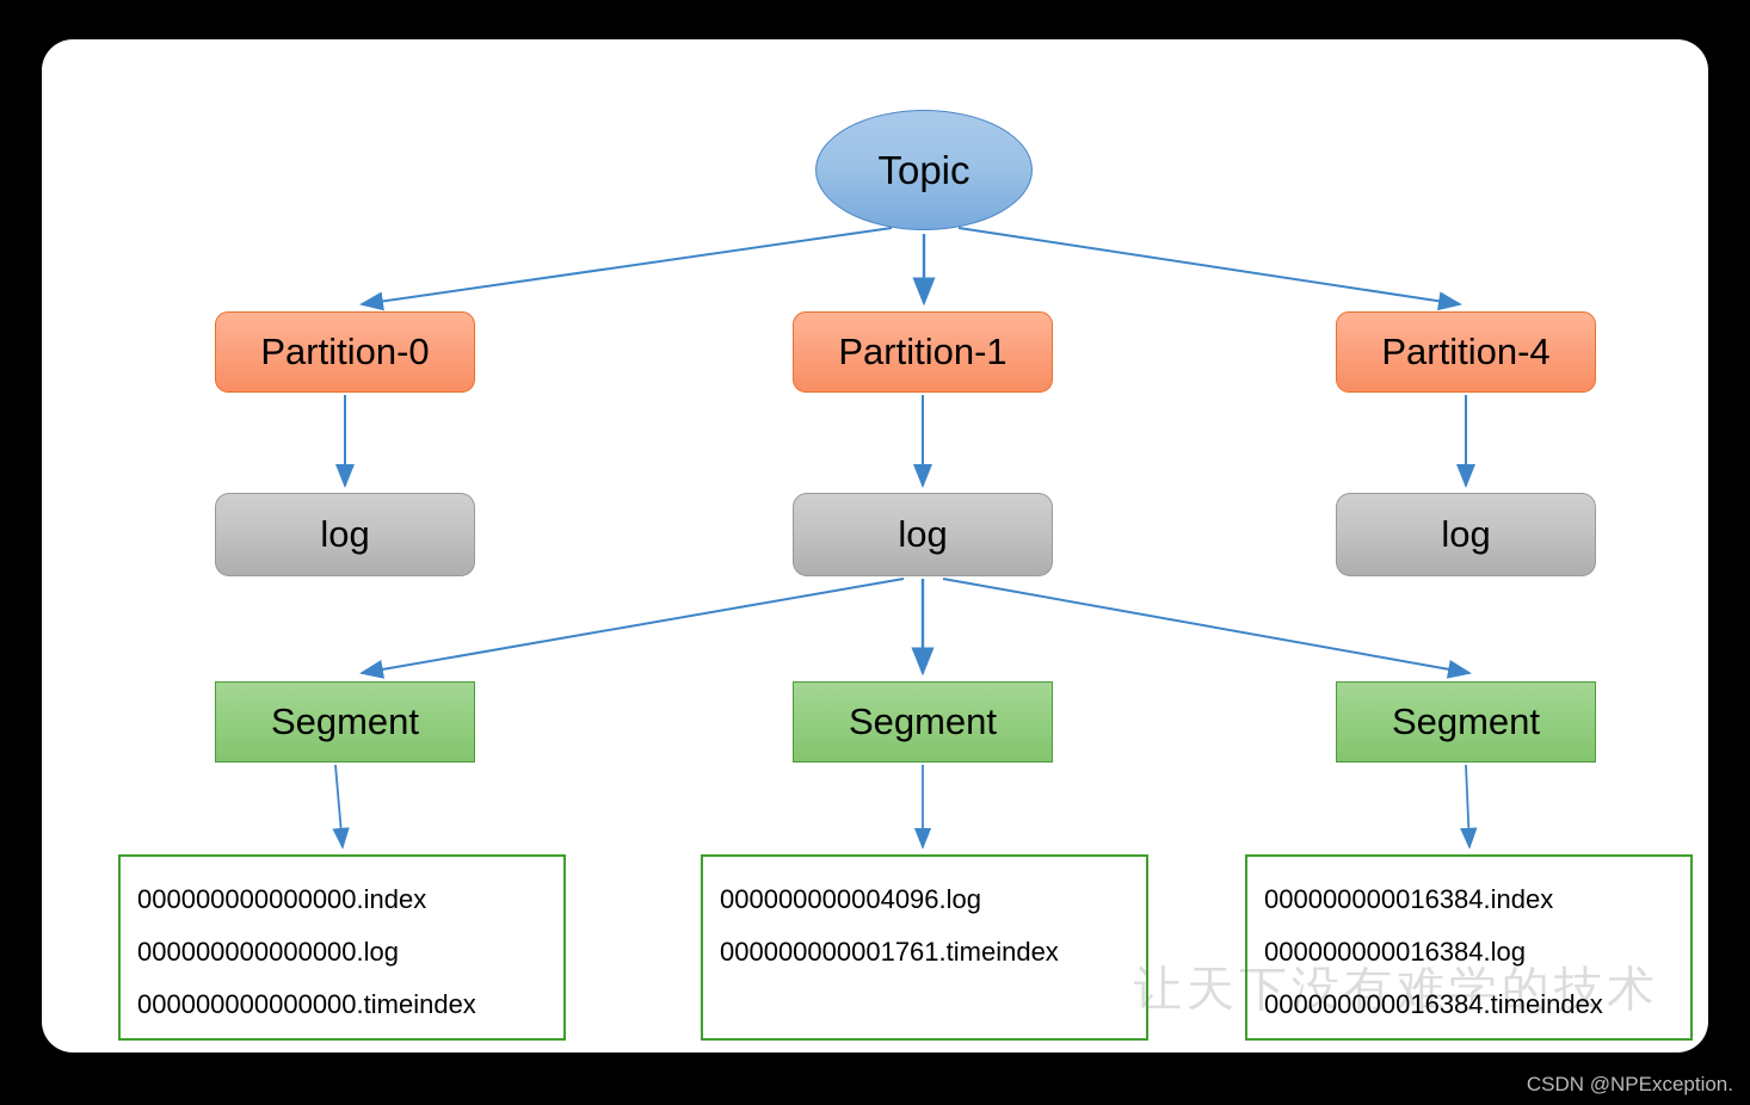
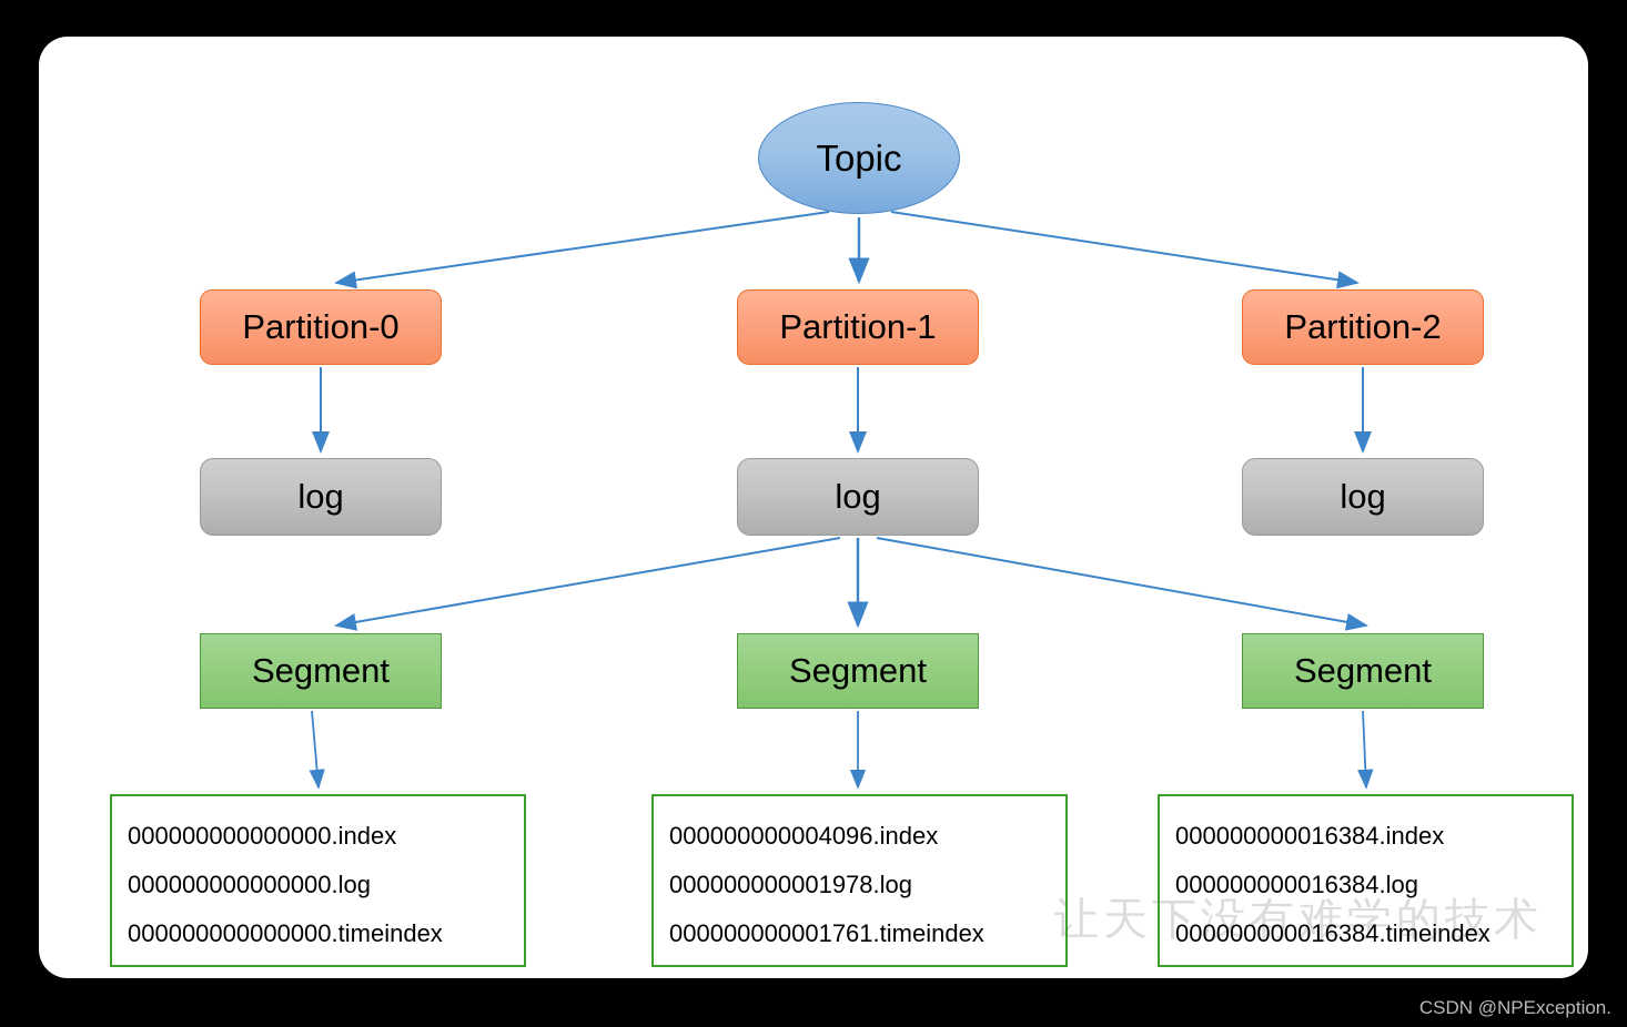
  让天下没有难学的技术
  Topic
  Partition-0
  Partition-1
- Partition-4
+ Partition-2
  log
  log
  log
  Segment
  Segment
  Segment
  000000000000000.index
  000000000000000.log
  000000000000000.timeindex
+ 000000000004096.index
- 000000000004096.log
+ 000000000001978.log
  000000000001761.timeindex
  000000000016384.index
  000000000016384.log
  000000000016384.timeindex
  CSDN @NPException.
